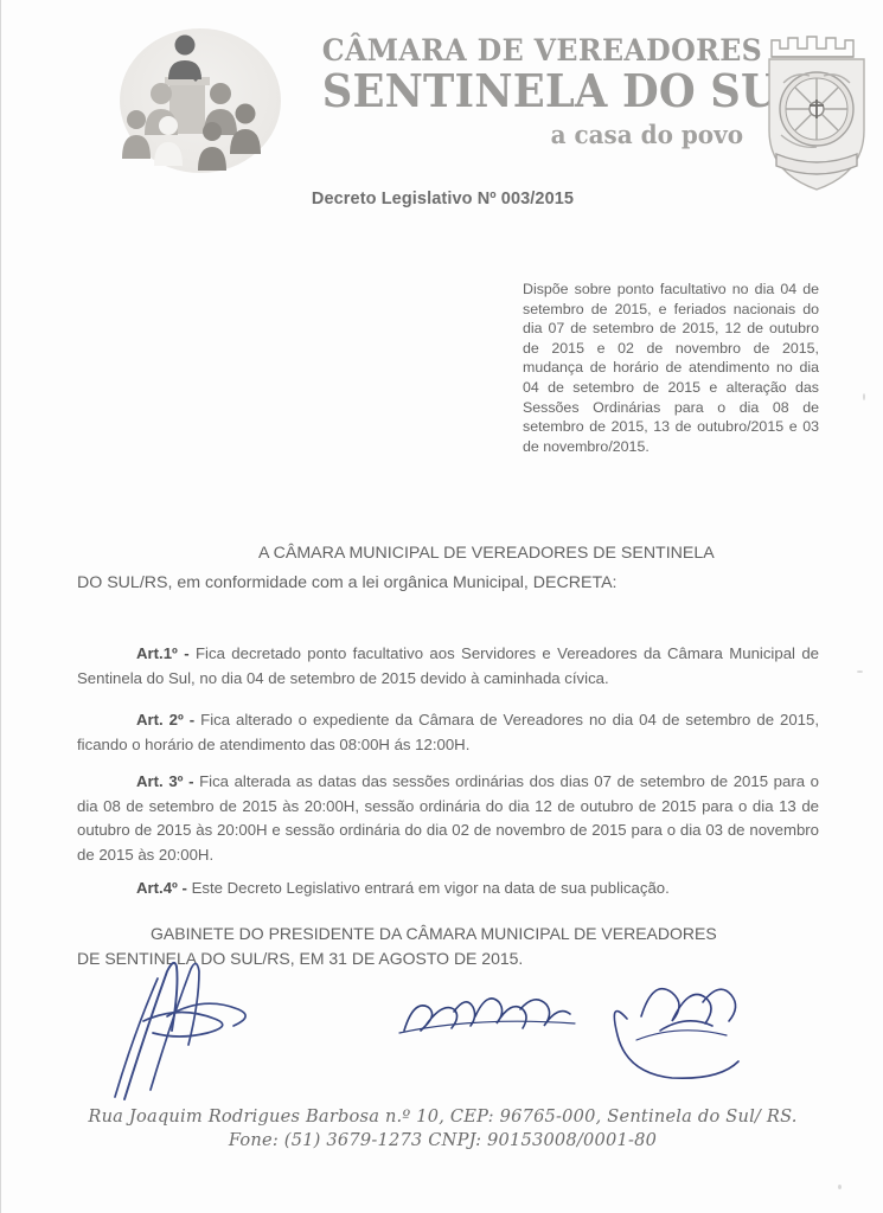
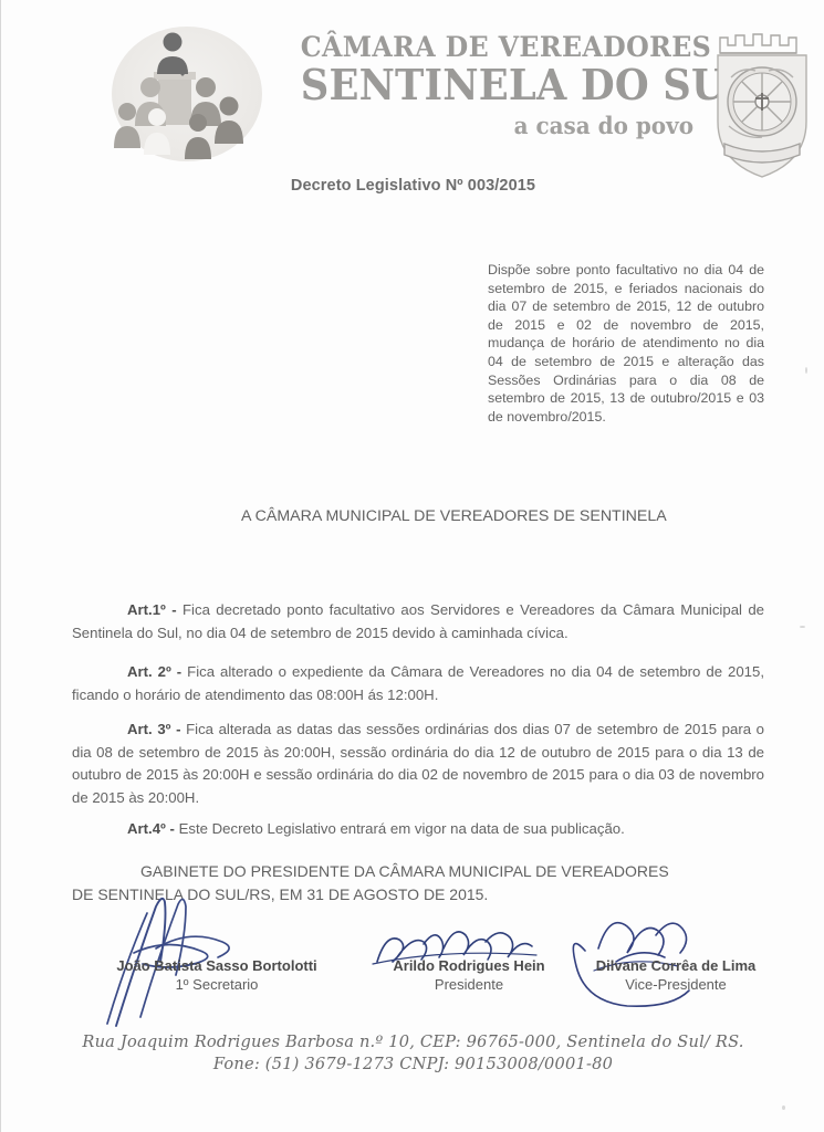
  CÂMARA DE VEREADORES
  SENTINELA DO S
  a casa do povo
  Decreto Legislativo Nº 003/2015
  Dispõe sobre ponto facultativo no dia 04 de setembro de 2015, e feriados nacionais do dia 07 de setembro de 2015, 12 de outubro de 2015 e 02 de novembro de 2015, mudança de horário de atendimento no dia 04 de setembro de 2015 e alteração das Sessões Ordinárias para o dia 08 de setembro de 2015, 13 de outubro/2015 e 03 de novembro/2015.
  A CÂMARA MUNICIPAL DE VEREADORES DE SENTINELA
- DO SUL/RS, em conformidade com a lei orgânica Municipal, DECRETA:
  Art.1º - Fica decretado ponto facultativo aos Servidores e Vereadores da Câmara Municipal de Sentinela do Sul, no dia 04 de setembro de 2015 devido à caminhada cívica.
  Art. 2º - Fica alterado o expediente da Câmara de Vereadores no dia 04 de setembro de 2015, ficando o horário de atendimento das 08:00H ás 12:00H.
  Art. 3º - Fica alterada as datas das sessões ordinárias dos dias 07 de setembro de 2015 para o dia 08 de setembro de 2015 às 20:00H, sessão ordinária do dia 12 de outubro de 2015 para o dia 13 de outubro de 2015 às 20:00H e sessão ordinária do dia 02 de novembro de 2015 para o dia 03 de novembro de 2015 às 20:00H.
  Art.4º - Este Decreto Legislativo entrará em vigor na data de sua publicação.
  GABINETE DO PRESIDENTE DA CÂMARA MUNICIPAL DE VEREADORES
  DE SENTINELA DO SUL/RS, EM 31 DE AGOSTO DE 2015.
+ João Batista Sasso Bortolotti
+ 1º Secretario
+ Arildo Rodrigues Hein
+ Presidente
+ Dilvane Corrêa de Lima
+ Vice-Presidente
  Rua Joaquim Rodrigues Barbosa n.º 10, CEP: 96765-000, Sentinela do Sul/ RS.
  Fone: (51) 3679-1273 CNPJ: 90153008/0001-80
